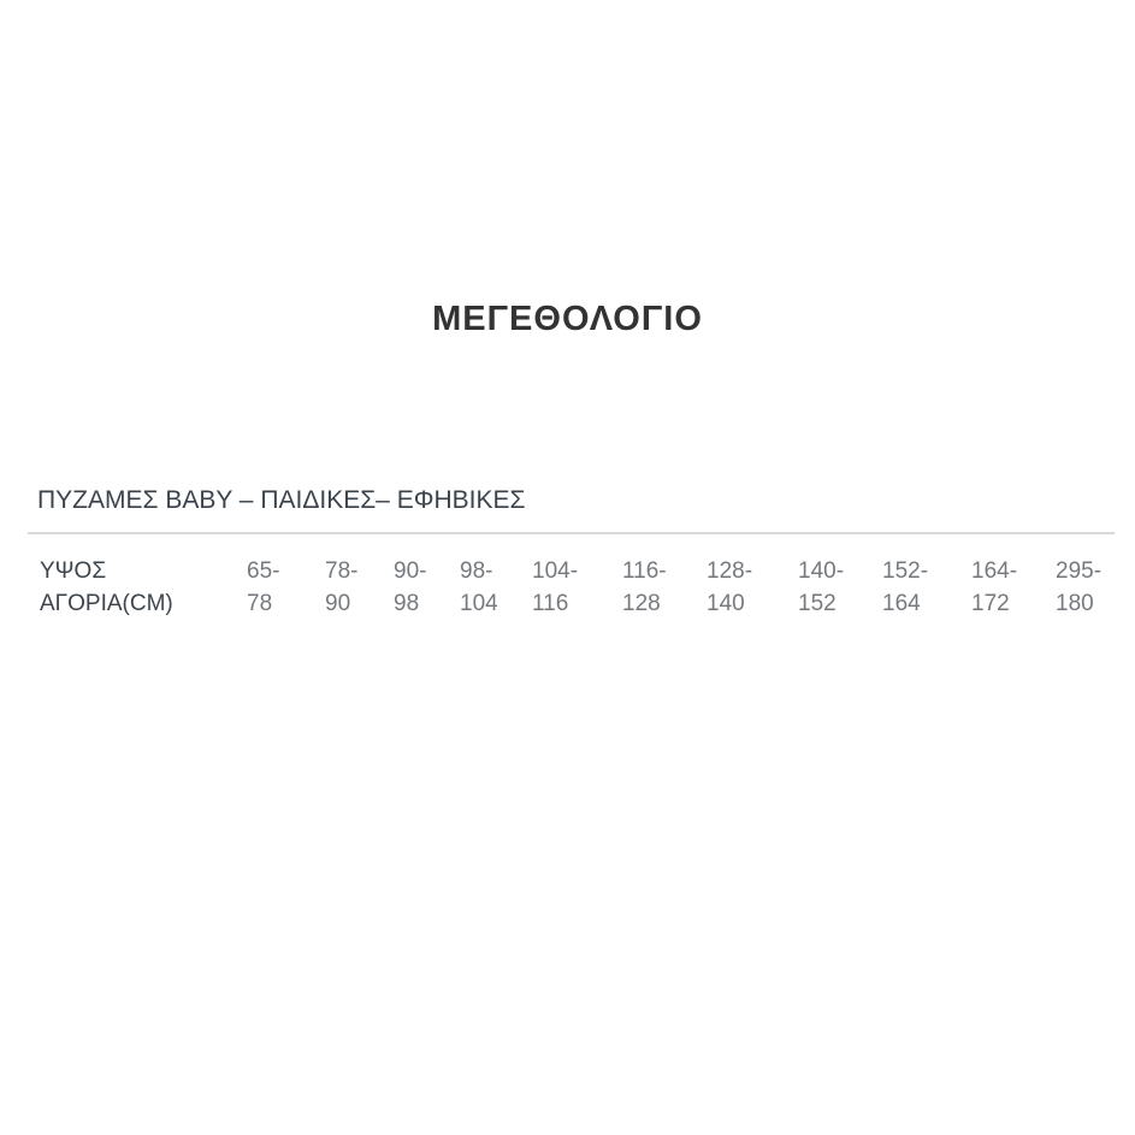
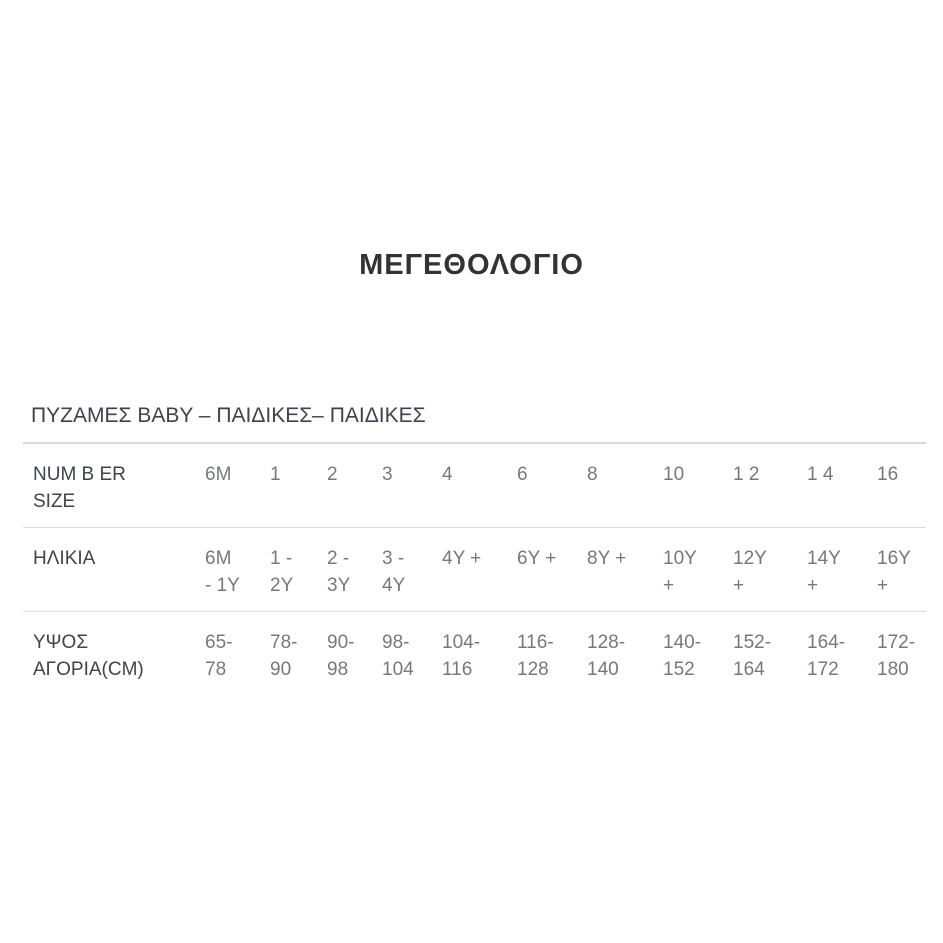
  ΜΕΓΕΘΟΛΟΓΙΟ
- ΠΥΖΑΜΕΣ BABY – ΠΑΙΔΙΚΕΣ– ΕΦΗΒΙΚΕΣ
+ ΠΥΖΑΜΕΣ BABY – ΠΑΙΔΙΚΕΣ– ΠΑΙΔΙΚΕΣ
+ NUM B ER SIZE	6M	1	2	3	4	6	8	10	1 2	1 4	16
+ ΗΛΙΚΙΑ	6M - 1Y	1 - 2Y	2 - 3Y	3 - 4Y	4Y +	6Y +	8Y +	10Y +	12Y +	14Y +	16Y +
- ΥΨΟΣ ΑΓΟΡΙΑ(CM)	65- 78	78- 90	90- 98	98- 104	104- 116	116- 128	128- 140	140- 152	152- 164	164- 172	295- 180
+ ΥΨΟΣ ΑΓΟΡΙΑ(CM)	65- 78	78- 90	90- 98	98- 104	104- 116	116- 128	128- 140	140- 152	152- 164	164- 172	172- 180
